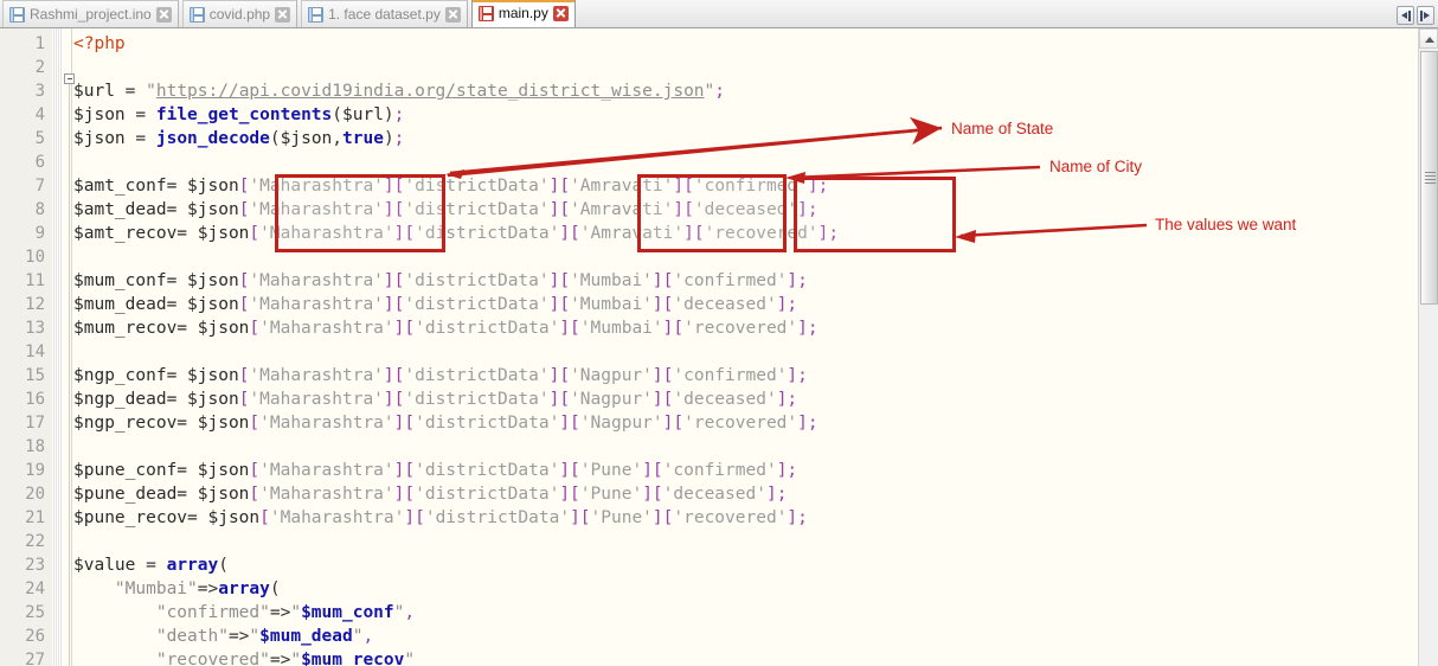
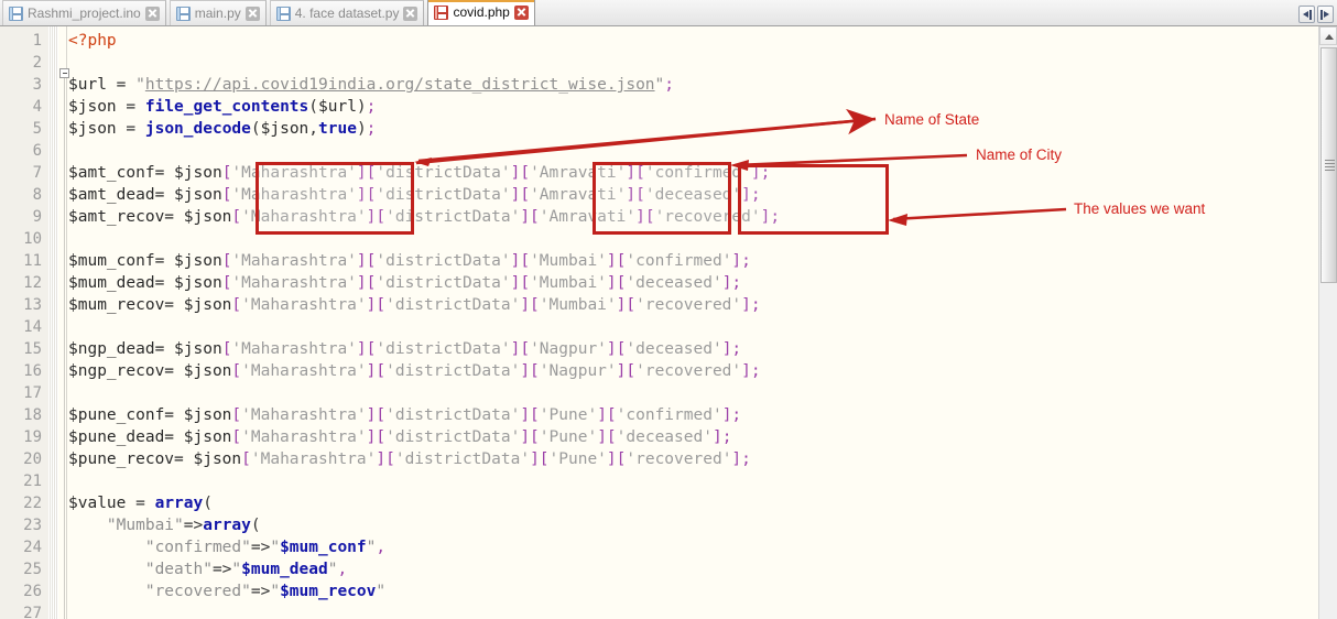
  Rashmi_project.ino
- covid.php
+ main.py
- 1. face dataset.py
+ 4. face dataset.py
- main.py
+ covid.php
  1
  2
  3
  4
  5
  6
  7
  8
  9
  10
  11
  12
  13
  14
  15
  16
  17
  18
  19
  20
  21
  22
  23
  24
  25
  26
  27
  <?php
  $url = "https://api.covid19india.org/state_district_wise.json";
  $json = file_get_contents($url);
  $json = json_decode($json,true);
  $amt_conf= $json['Maharashtra']['districtData']['Amravati']['confirmed'];
  $amt_dead= $json['Maharashtra']['districtData']['Amravati']['deceased'];
  $amt_recov= $json['Maharashtra']['districtData']['Amravati']['recovered'];
  $mum_conf= $json['Maharashtra']['districtData']['Mumbai']['confirmed'];
  $mum_dead= $json['Maharashtra']['districtData']['Mumbai']['deceased'];
  $mum_recov= $json['Maharashtra']['districtData']['Mumbai']['recovered'];
- $ngp_conf= $json['Maharashtra']['districtData']['Nagpur']['confirmed'];
  $ngp_dead= $json['Maharashtra']['districtData']['Nagpur']['deceased'];
  $ngp_recov= $json['Maharashtra']['districtData']['Nagpur']['recovered'];
  $pune_conf= $json['Maharashtra']['districtData']['Pune']['confirmed'];
  $pune_dead= $json['Maharashtra']['districtData']['Pune']['deceased'];
  $pune_recov= $json['Maharashtra']['districtData']['Pune']['recovered'];
  $value = array(
  "Mumbai"=>array(
  "confirmed"=>"$mum_conf",
  "death"=>"$mum_dead",
  "recovered"=>"$mum_recov"
  Name of State
  Name of City
  The values we want
